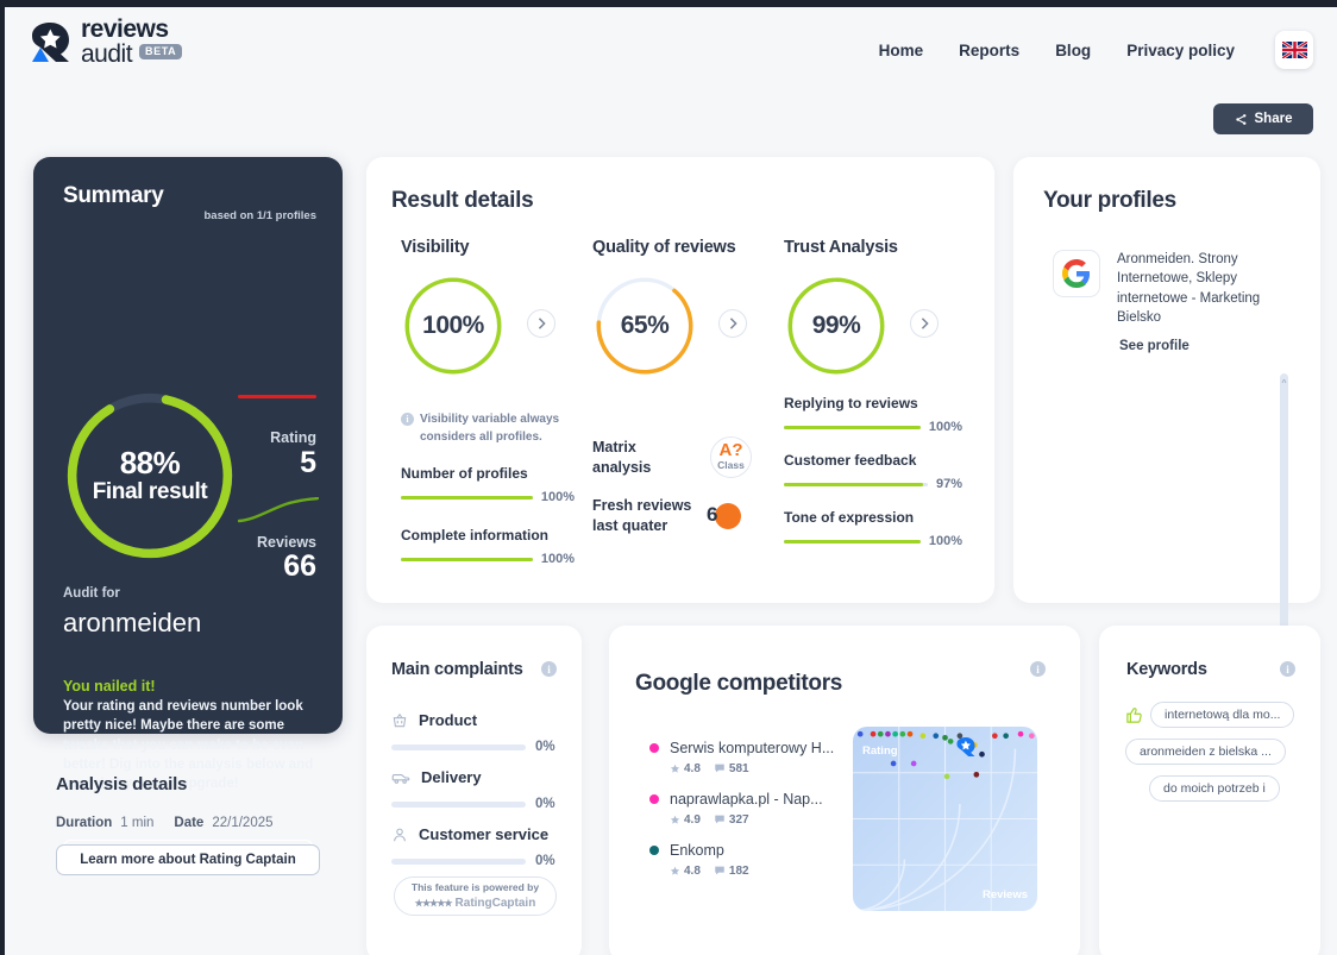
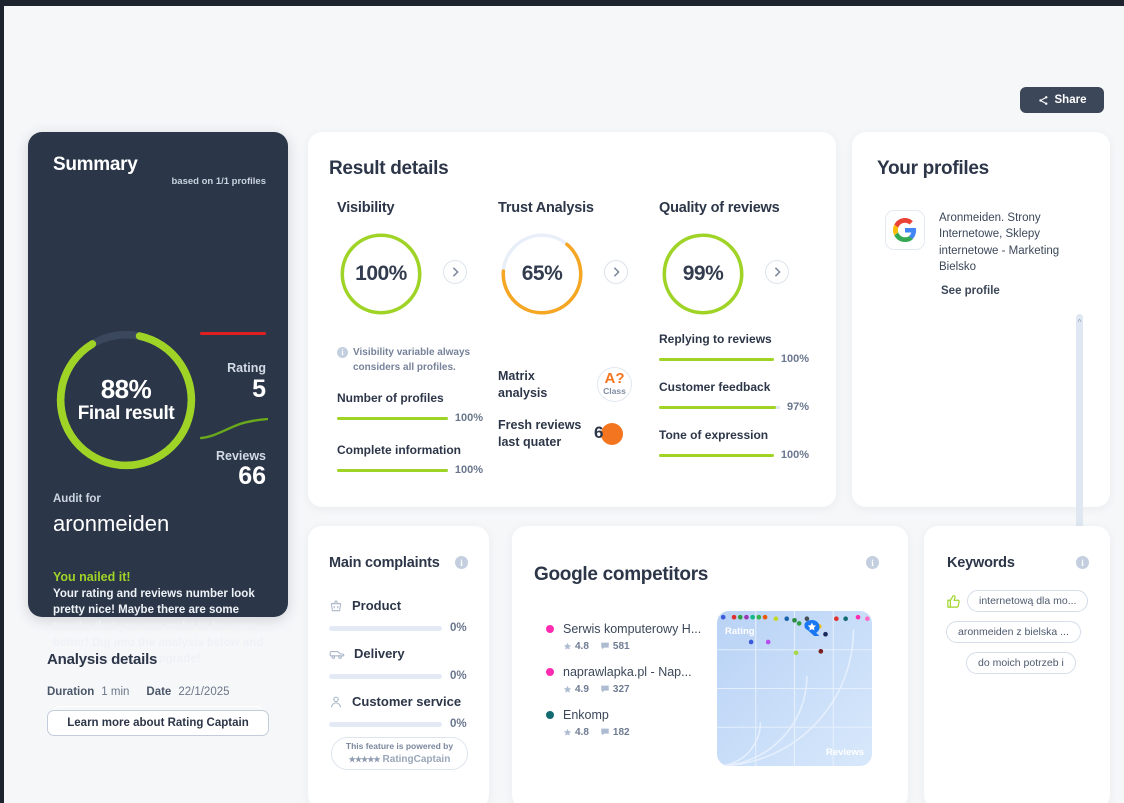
- reviews
- audit
- BETA
- Home
- Reports
- Blog
- Privacy policy
  Share
  Summary
  based on 1/1 profiles
  88%
  Final result
  Rating
  5
  Reviews
  66
  Audit for
  aronmeiden
  You nailed it!
  Analysis details
  Duration
  1 min
  Date
  22/1/2025
  Learn more about Rating Captain
  Result details
  Visibility
  100%
- Quality of reviews
+ Trust Analysis
  65%
- Trust Analysis
+ Quality of reviews
  99%
  i
  Visibility variable always considers all profiles.
  Number of profiles
  100%
  Complete information
  100%
  Matrix analysis
  A?
  Class
  Fresh reviews last quater
  6
  Replying to reviews
  100%
  Customer feedback
  97%
  Tone of expression
  100%
  Your profiles
  Aronmeiden. Strony Internetowe, Sklepy internetowe - Marketing Bielsko
  See profile
  ^
  Main complaints
  i
  Product
  0%
  Delivery
  0%
  Customer service
  0%
  This feature is powered by
  ★★★★★
  RatingCaptain
  Google competitors
  i
  Serwis komputerowy H...
  4.8
  581
  naprawlapka.pl - Nap...
  4.9
  327
  Enkomp
  4.8
  182
  Rating
  Reviews
  Keywords
  i
  internetową dla mo...
  aronmeiden z bielska ...
  do moich potrzeb i
